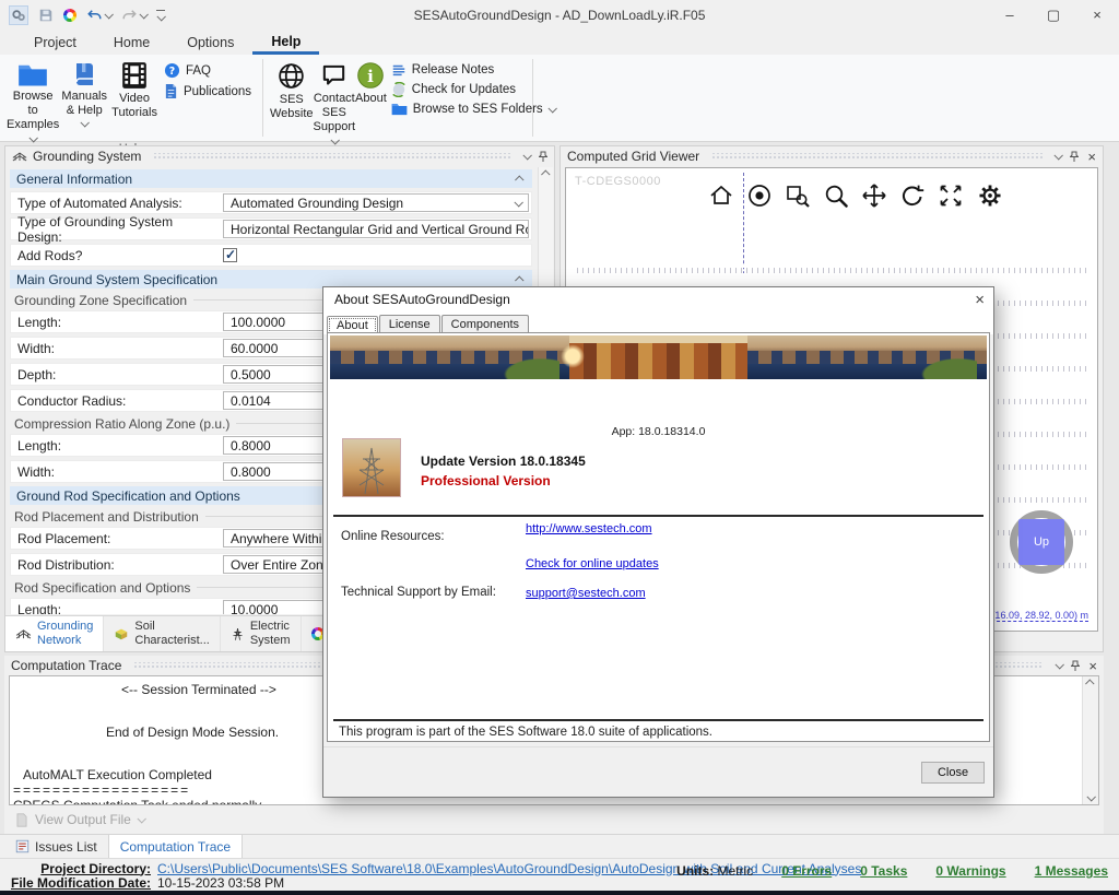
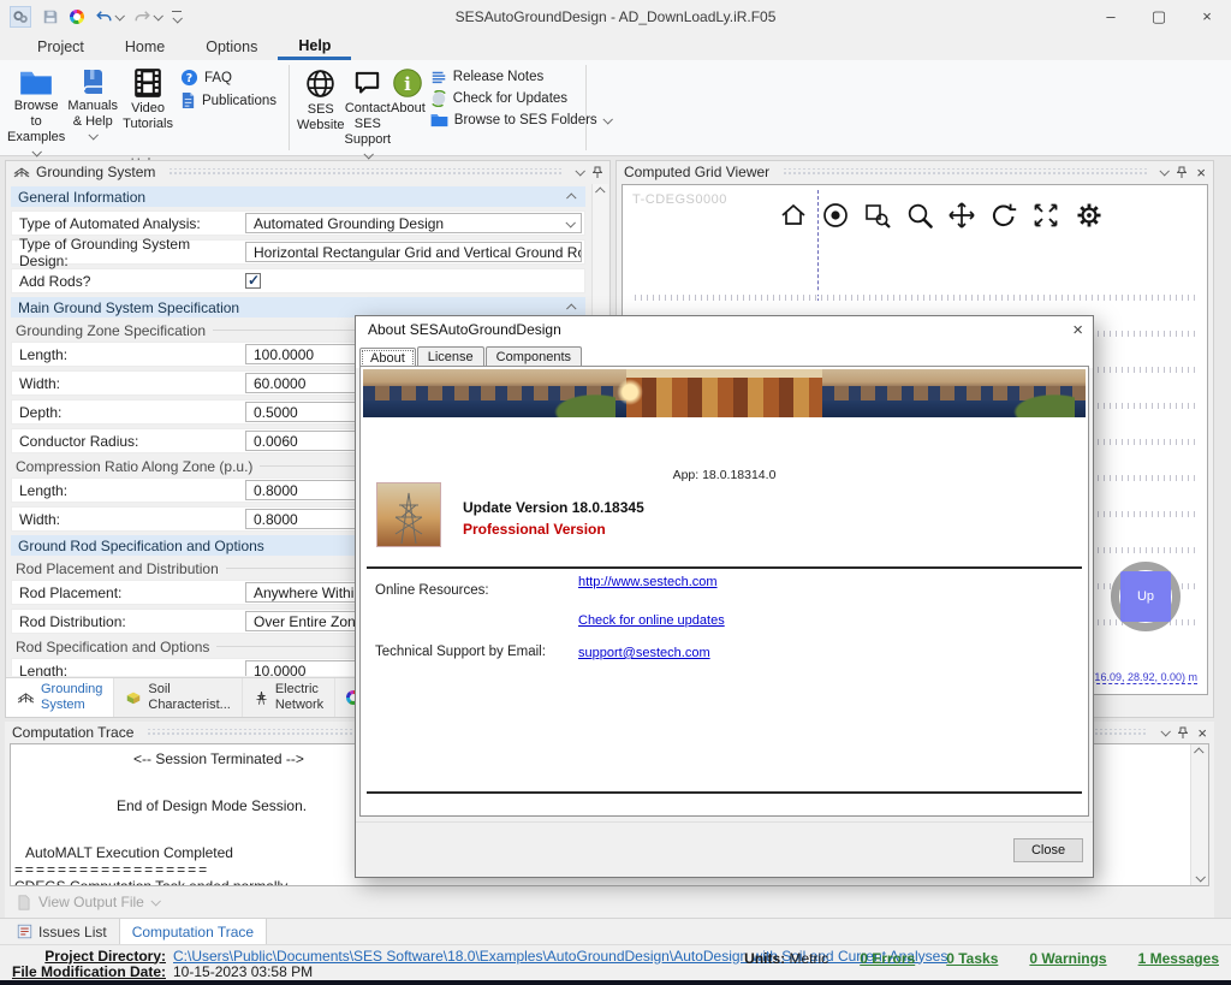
  SESAutoGroundDesign - AD_DownLoadLy.iR.F05
  –
  ▢
  ×
  Project
  Home
  Options
  Help
  Browse to Examples
  Manuals & Help
  Video Tutorials
  ?
  FAQ
  Publications
  SES Website
  Contact SES Support
  i
  About
  Release Notes
  Check for Updates
  Browse to SES Folders
  Grounding System
  General Information
  Type of Automated Analysis:
  Automated Grounding Design
  Type of Grounding System Design:
  Horizontal Rectangular Grid and Vertical Ground R
  Add Rods?
  Main Ground System Specification
  Grounding Zone Specification
  Length:
  100.0000
  Width:
  60.0000
  Depth:
  0.5000
  Conductor Radius:
- 0.0104
+ 0.0060
  Compression Ratio Along Zone (p.u.)
  Length:
  0.8000
  Width:
  0.8000
  Ground Rod Specification and Options
  Rod Placement and Distribution
  Rod Placement:
  Anywhere Withi
  Rod Distribution:
  Over Entire Zon
  Rod Specification and Options
  Length:
  10.0000
  Grounding
- Network
+ System
  Soil
  Characterist...
  Electric
- System
+ Network
  Computed Grid Viewer
  ×
  T-CDEGS0000
  Up
  16.09, 28.92, 0.00) m
  Computation Trace
  ×
  <-- Session Terminated -->
  End of Design Mode Session.
  AutoMALT Execution Completed
  ==================
  View Output File
  Issues List
  Computation Trace
  Project Directory:
  C:\Users\Public\Documents\SES Software\18.0\Examples\AutoGroundDesign\AutoDesign with Soil and Current Analyses
  File Modification Date:
  10-15-2023 03:58 PM
  Units: Metric
  0 Errors
  0 Tasks
  0 Warnings
  1 Messages
  About SESAutoGroundDesign
  ×
  About
  License
  Components
  App: 18.0.18314.0
  Update Version 18.0.18345
  Professional Version
  Online Resources:
  http://www.sestech.com
  Check for online updates
  Technical Support by Email:
  support@sestech.com
- This program is part of the SES Software 18.0 suite of applications.
  Close
